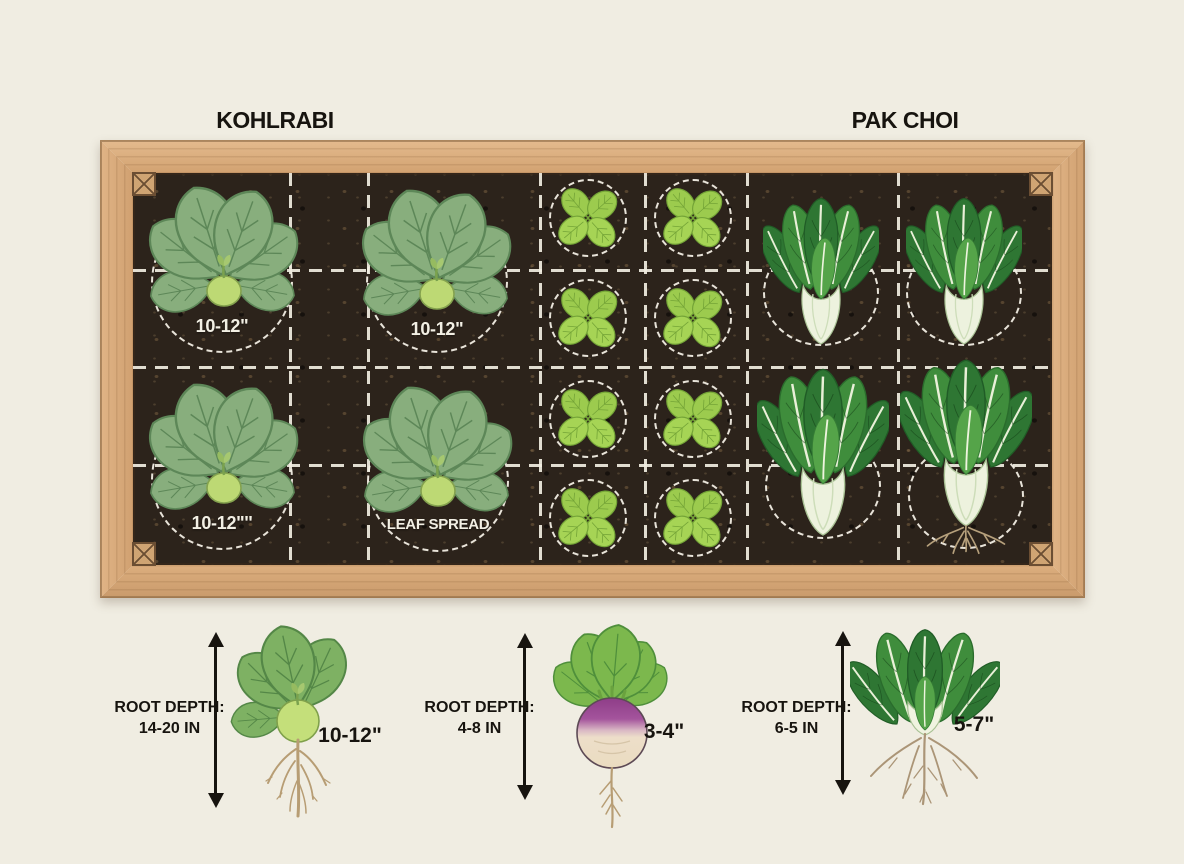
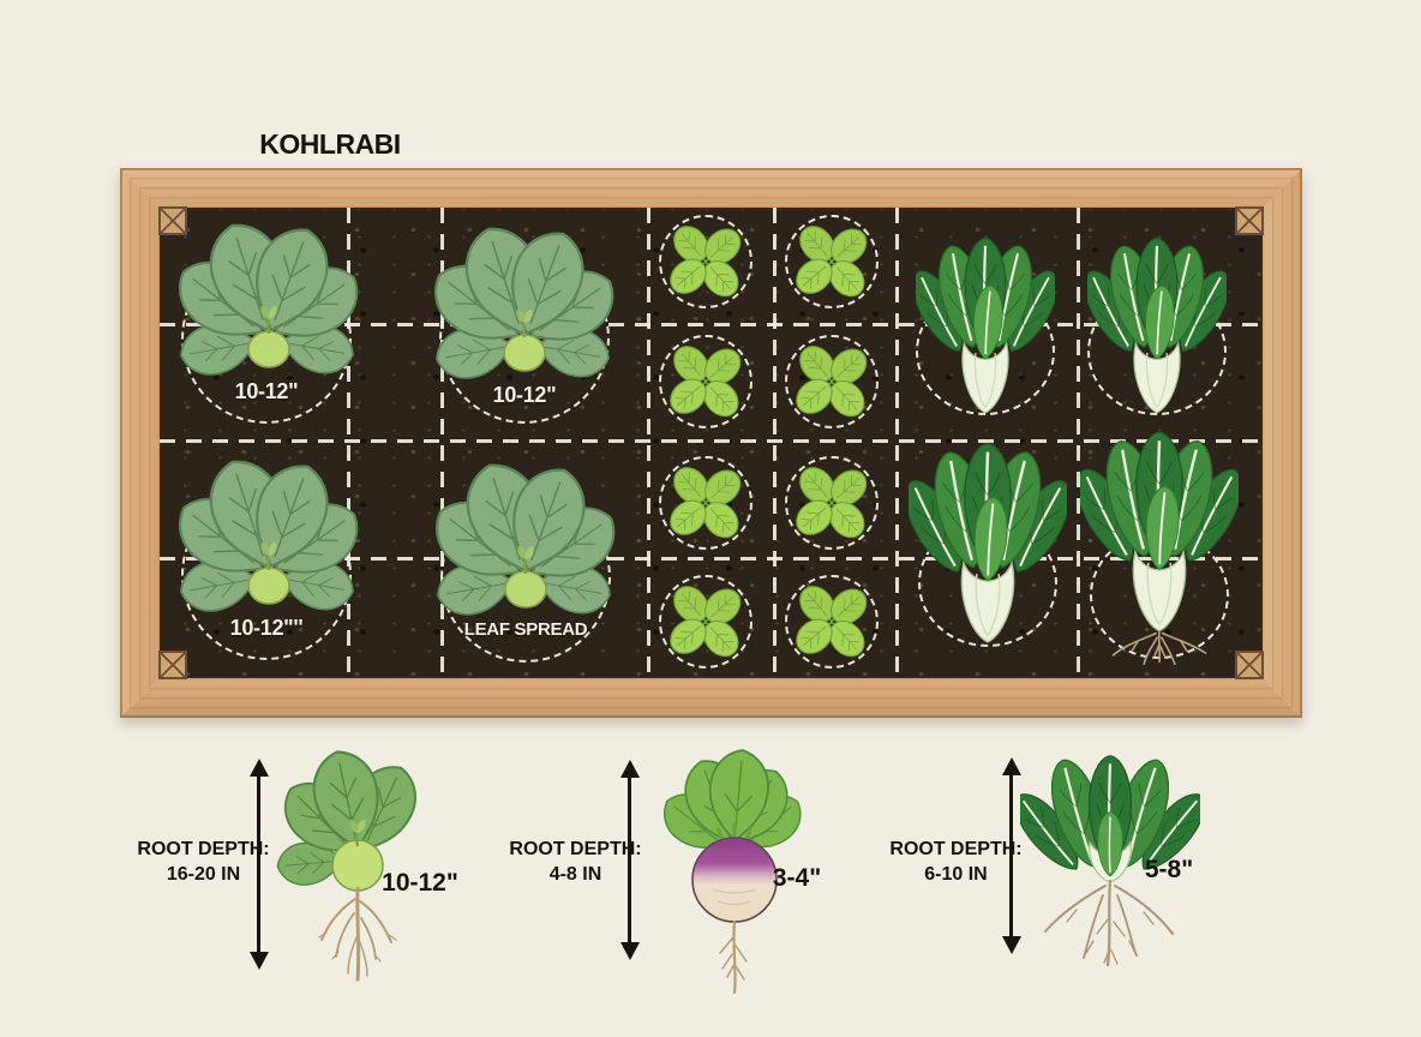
  KOHLRABI
- PAK CHOI
  10-12"
  10-12"
  10-12"''
  LEAF SPREAD
  ROOT DEPT:
- 14-20 IN
+ 16-20 IN
  10-12"
  ROOT DEPT:
  4-8 IN
  3-4"
  ROOT DEPT:
- 6-5 IN
+ 6-10 IN
- 5-7"
+ 5-8"
